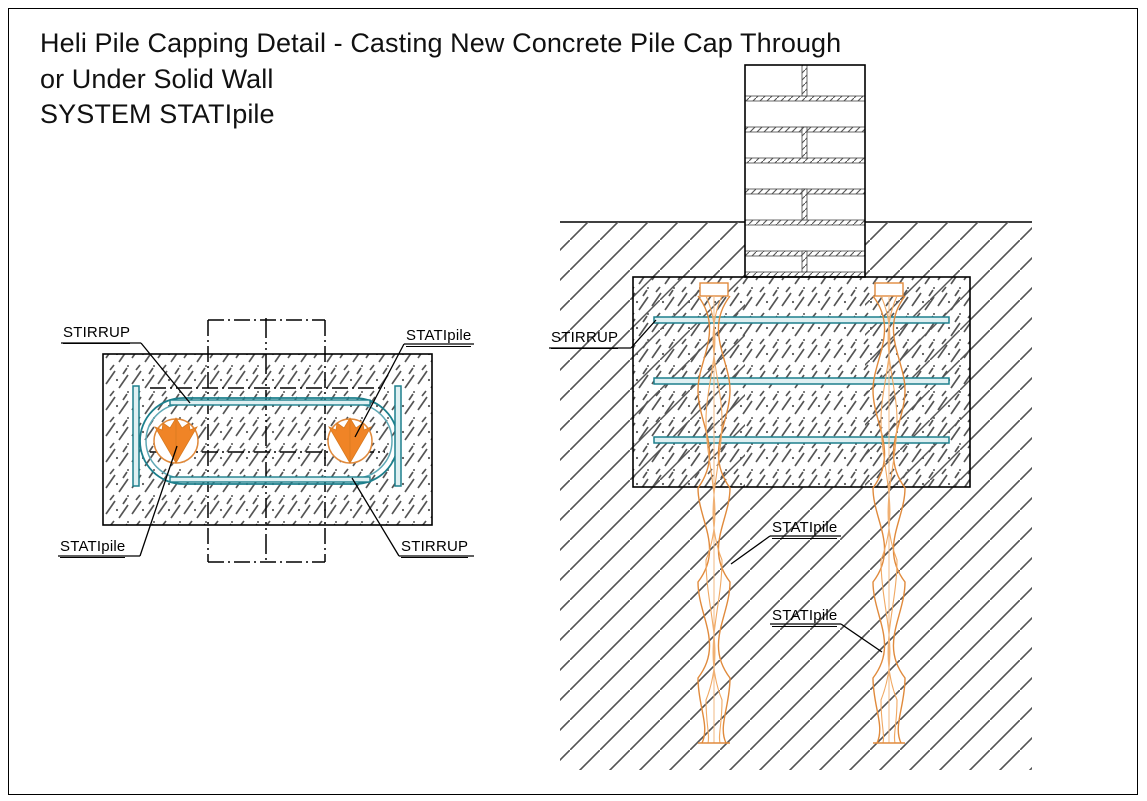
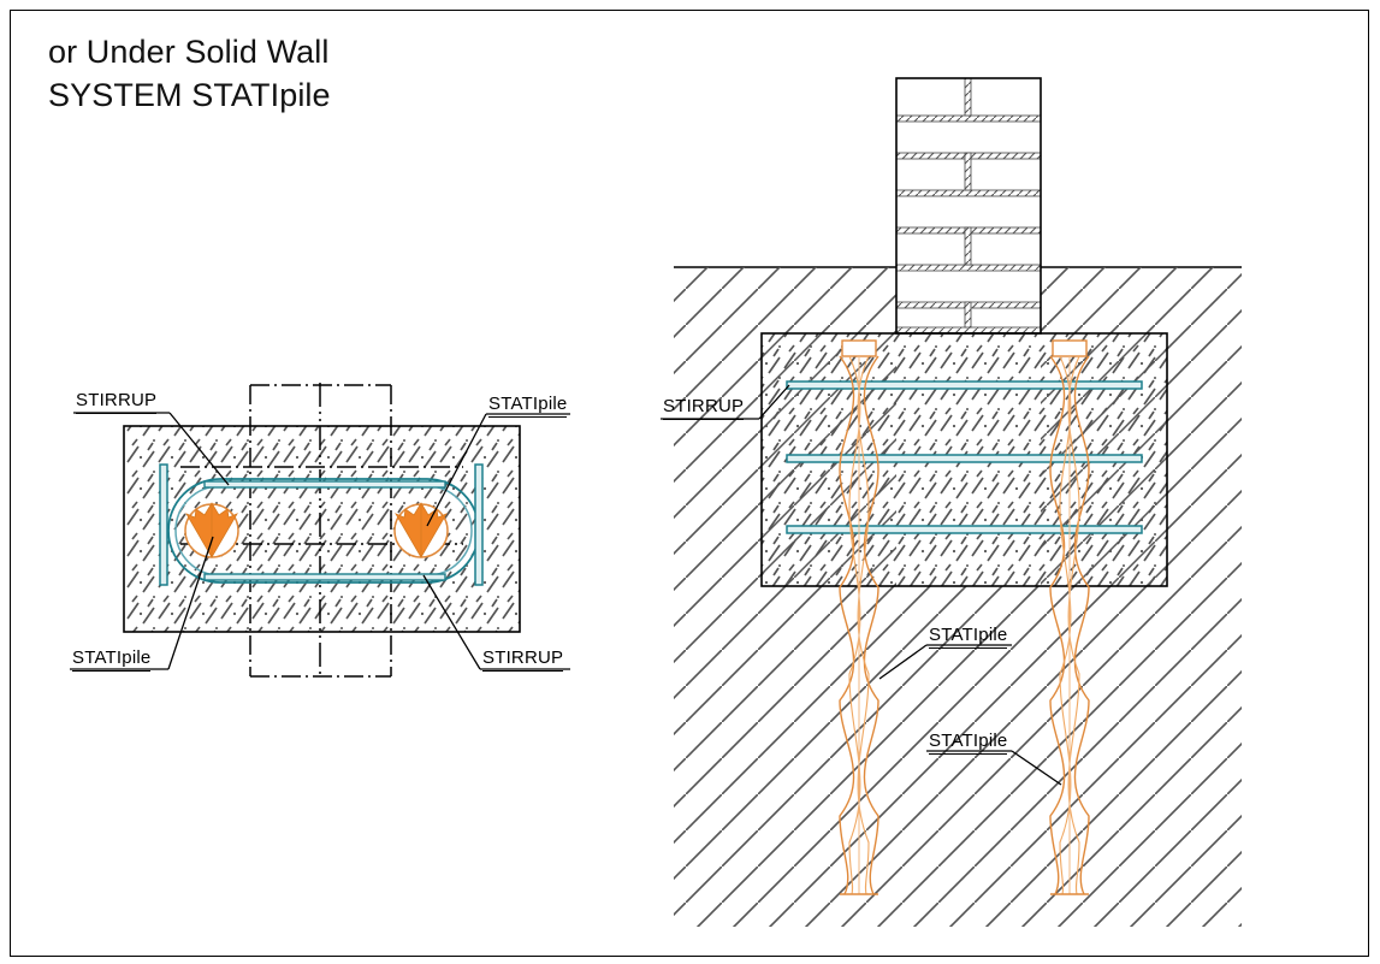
- Heli Pile Capping Detail - Casting New Concrete Pile Cap Through
  or Under Solid Wall
  SYSTEM STATIpile
  STIRRUP
  STATIpile
  STATIpile
  STIRRUP
  STIRRUP
  STATIpile
  STATIpile
